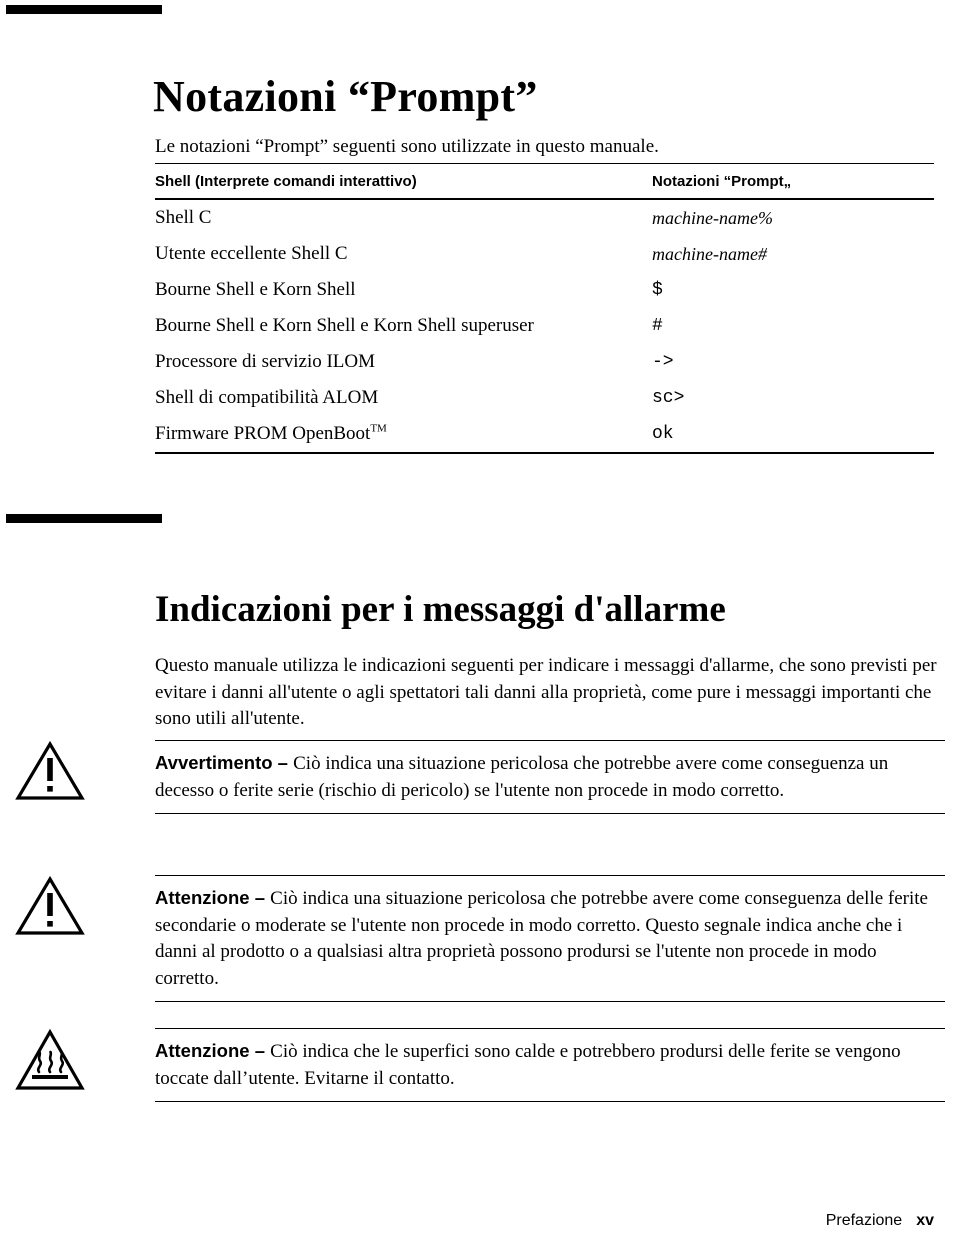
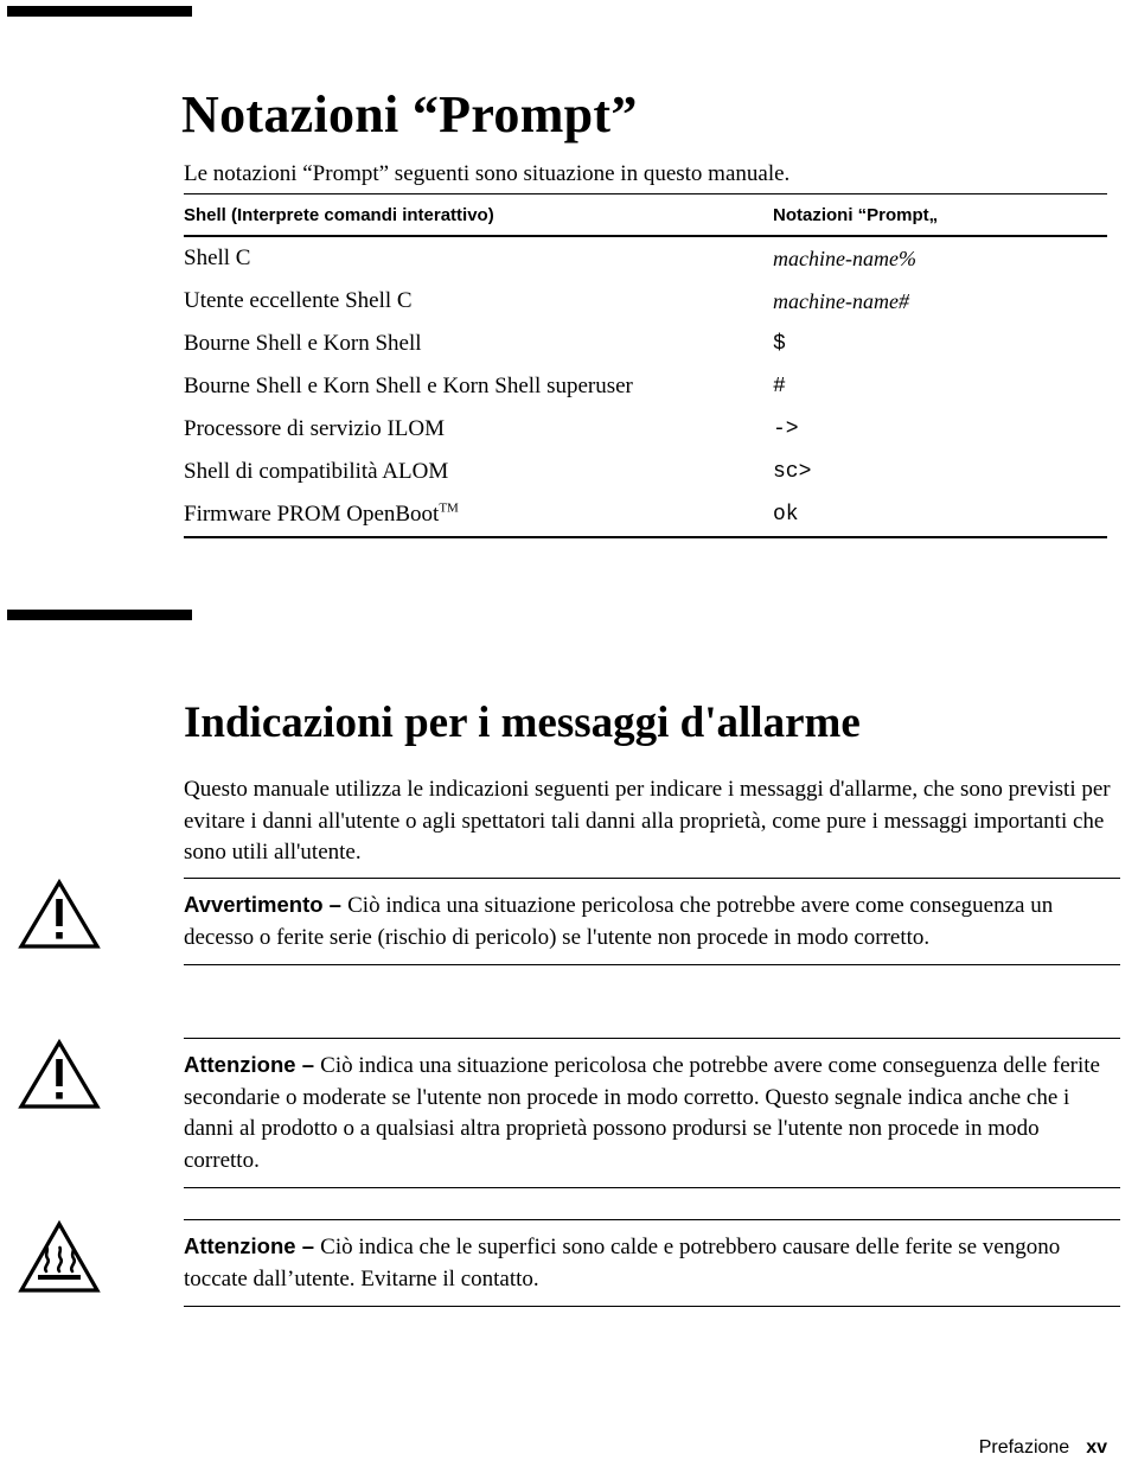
  Notazioni “Prompt”
- Le notazioni “Prompt” seguenti sono utilizzate in questo manuale.
+ Le notazioni “Prompt” seguenti sono situazione in questo manuale.
  Shell (Interprete comandi interattivo)
  Notazioni “Prompt„
  Shell C
  machine-name%
  Utente eccellente Shell C
  machine-name#
  Bourne Shell e Korn Shell
  $
  Bourne Shell e Korn Shell e Korn Shell superuser
  #
  Processore di servizio ILOM
  ->
  Shell di compatibilità ALOM
  sc>
  Firmware PROM OpenBootTM
  ok
  Indicazioni per i messaggi d'allarme
  Questo manuale utilizza le indicazioni seguenti per indicare i messaggi d'allarme, che sono previsti per evitare i danni all'utente o agli spettatori tali danni alla proprietà, come pure i messaggi importanti che sono utili all'utente.
  Avvertimento – Ciò indica una situazione pericolosa che potrebbe avere come conseguenza un decesso o ferite serie (rischio di pericolo) se l'utente non procede in modo corretto.
  Attenzione – Ciò indica una situazione pericolosa che potrebbe avere come conseguenza delle ferite secondarie o moderate se l'utente non procede in modo corretto. Questo segnale indica anche che i danni al prodotto o a qualsiasi altra proprietà possono prodursi se l'utente non procede in modo corretto.
- Attenzione – Ciò indica che le superfici sono calde e potrebbero prodursi delle ferite se vengono toccate dall’utente. Evitarne il contatto.
+ Attenzione – Ciò indica che le superfici sono calde e potrebbero causare delle ferite se vengono toccate dall’utente. Evitarne il contatto.
  Prefazione xv
